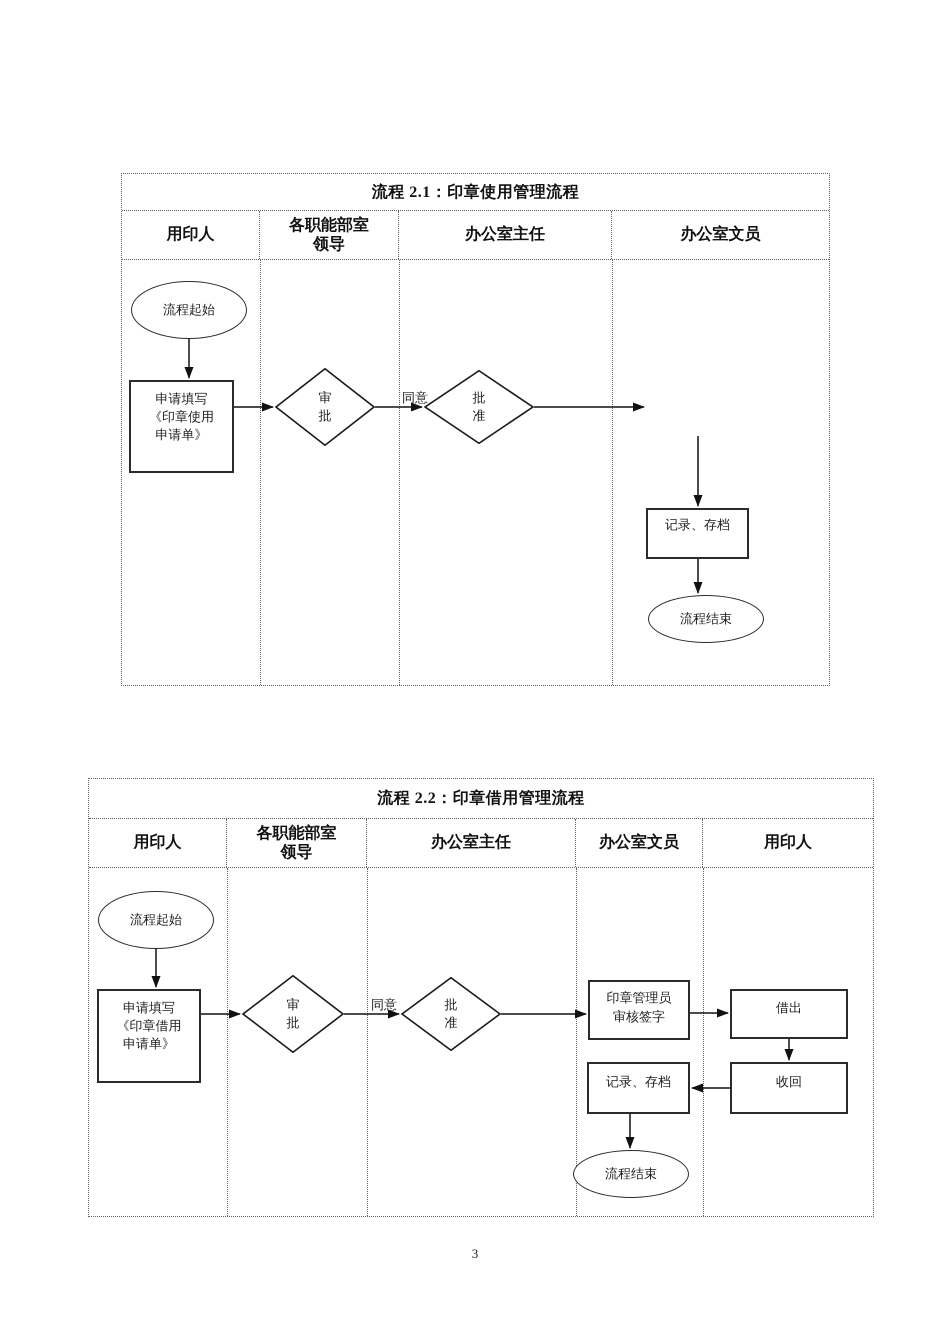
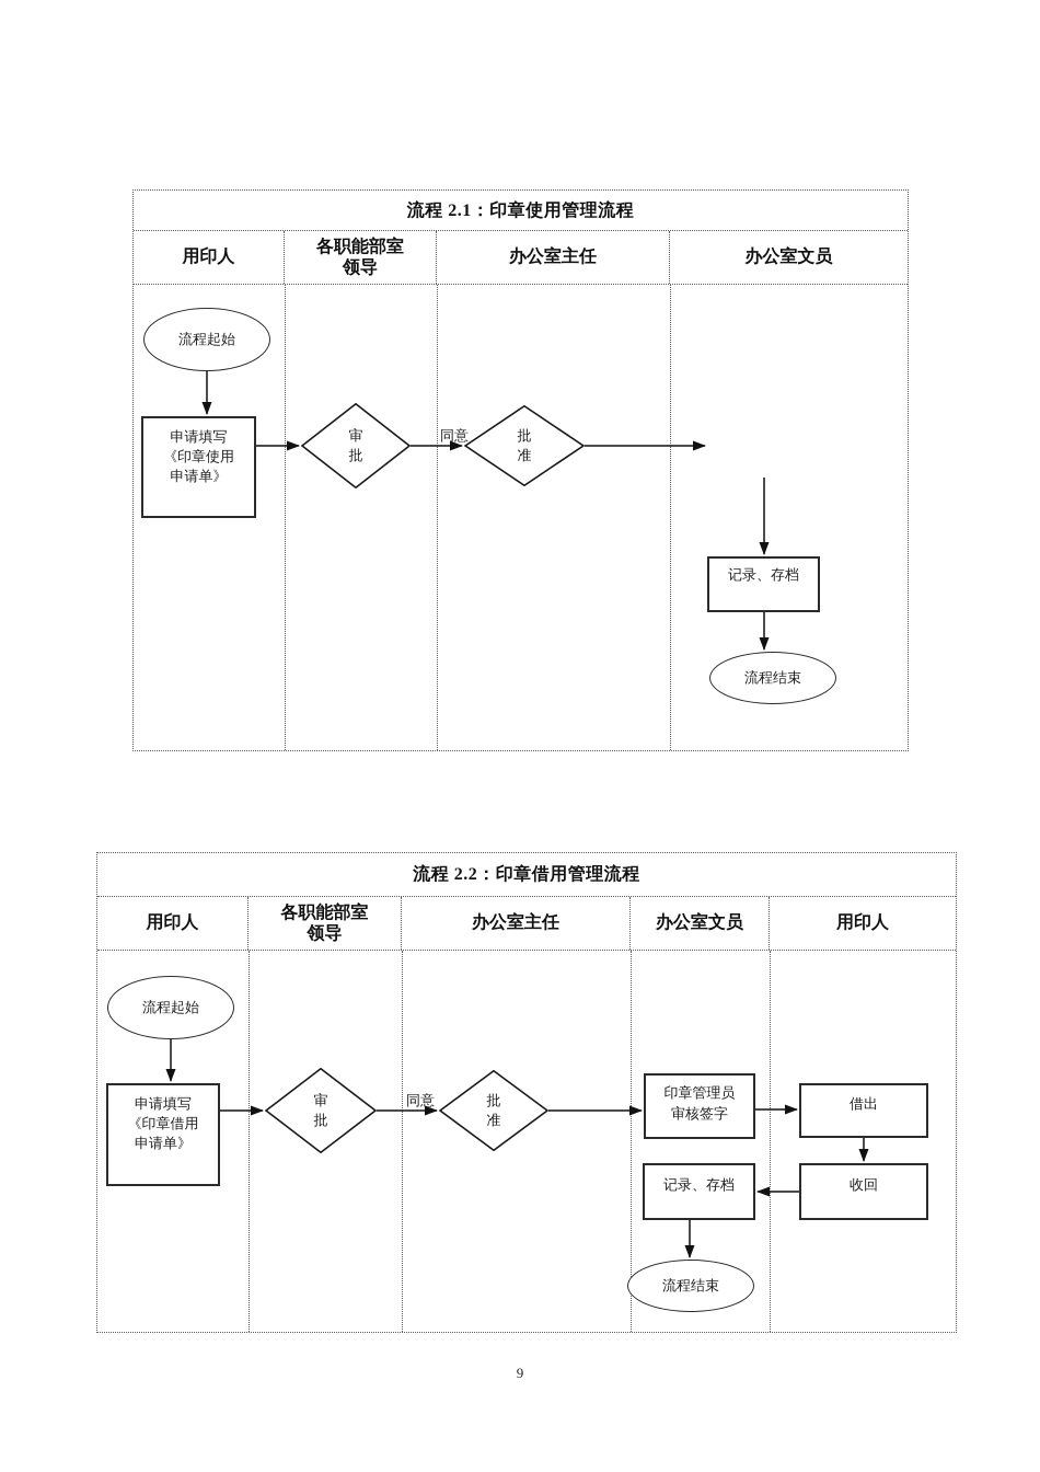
  流程 2.1：印章使用管理流程
  用印人
  各职能部室
  领导
  办公室主任
  办公室文员
  流程起始
  申请填写
  《印章使用
  申请单》
  审
  批
  同意
  批
  准
  记录、存档
  流程结束
  流程 2.2：印章借用管理流程
  用印人
  各职能部室
  领导
  办公室主任
  办公室文员
  用印人
  流程起始
  申请填写
  《印章借用
  申请单》
  审
  批
  同意
  批
  准
  印章管理员
  审核签字
  借出
  收回
  记录、存档
  流程结束
- 3
+ 9
